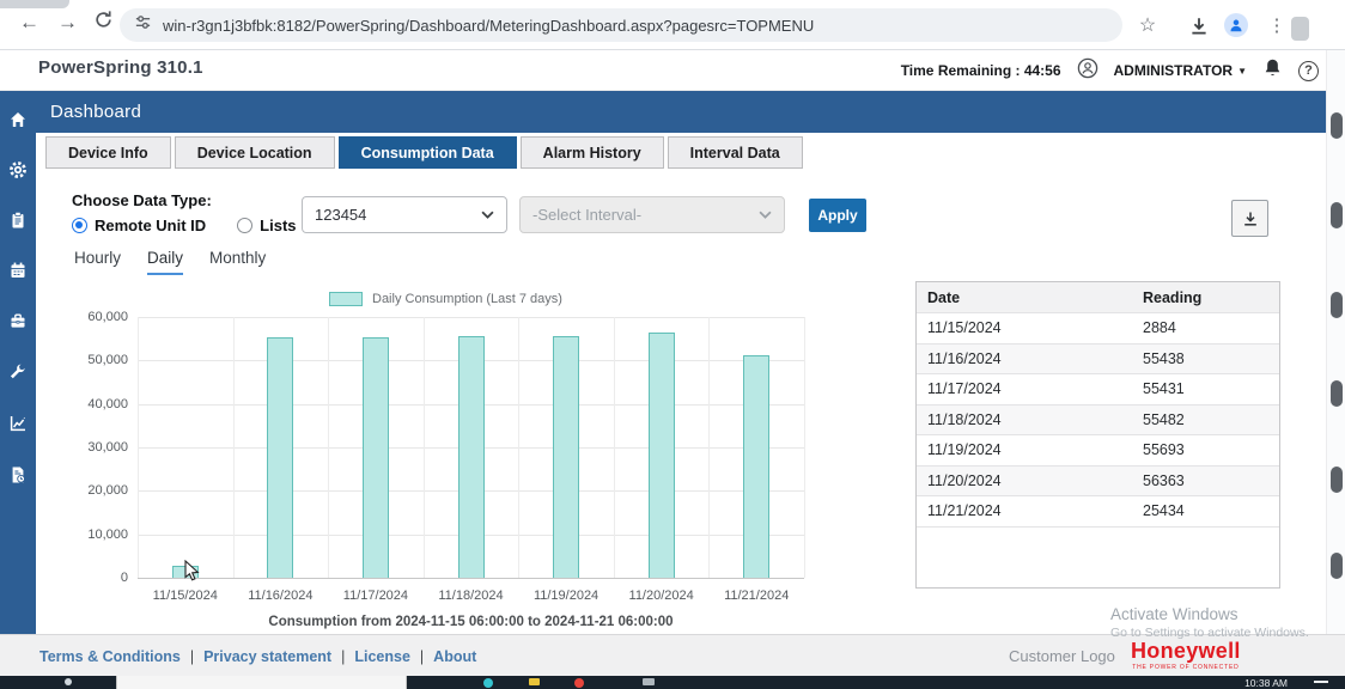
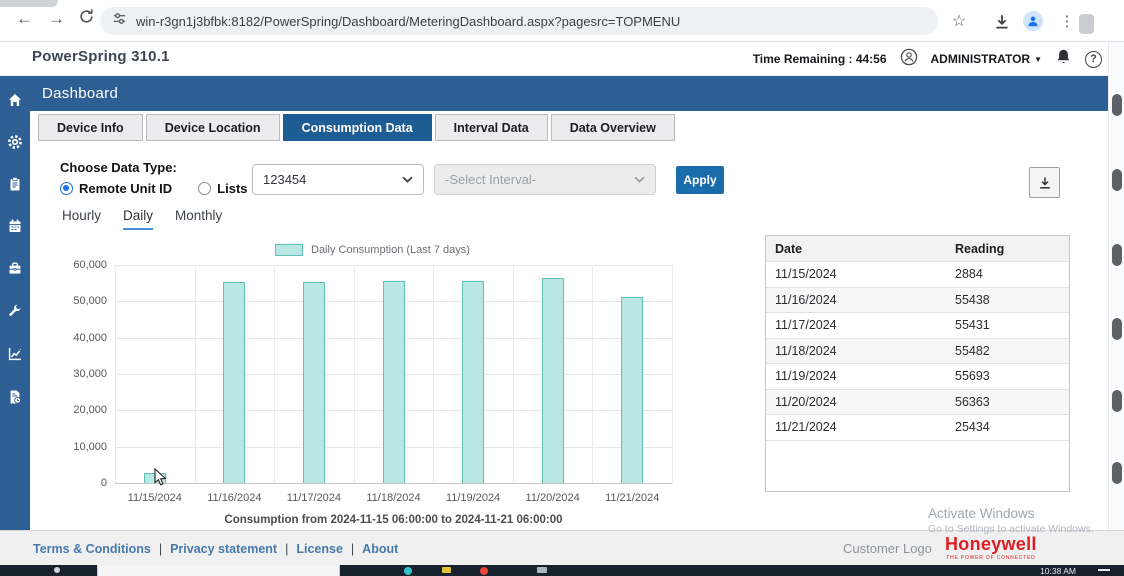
  ←
  →
  win-r3gn1j3bfbk:8182/PowerSpring/Dashboard/MeteringDashboard.aspx?pagesrc=TOPMENU
  ☆
  ⋮
  PowerSpring 310.1
  Time Remaining : 44:56
  ADMINISTRATOR
  ▼
  ?
  Dashboard
  Device Info
  Device Location
  Consumption Data
- Alarm History
  Interval Data
+ Data Overview
  Choose Data Type:
  Remote Unit ID
  Lists
  123454
  -Select Interval-
  Apply
  Hourly
  Daily
  Monthly
  Daily Consumption (Last 7 days)
  0
  10,000
  20,000
  30,000
  40,000
  50,000
  60,000
  11/15/2024
  11/16/2024
  11/17/2024
  11/18/2024
  11/19/2024
  11/20/2024
  11/21/2024
  Consumption from 2024-11-15 06:00:00 to 2024-11-21 06:00:00
  Date
  Reading
  11/15/2024
  2884
  11/16/2024
  55438
  11/17/2024
  55431
  11/18/2024
  55482
  11/19/2024
  55693
  11/20/2024
  56363
  11/21/2024
  25434
  Activate Windows
  Go to Settings to activate Windows.
  Terms & Conditions
  |
  Privacy statement
  |
  License
  |
  About
  Customer Logo
  Honeywell
  10:38 AM
